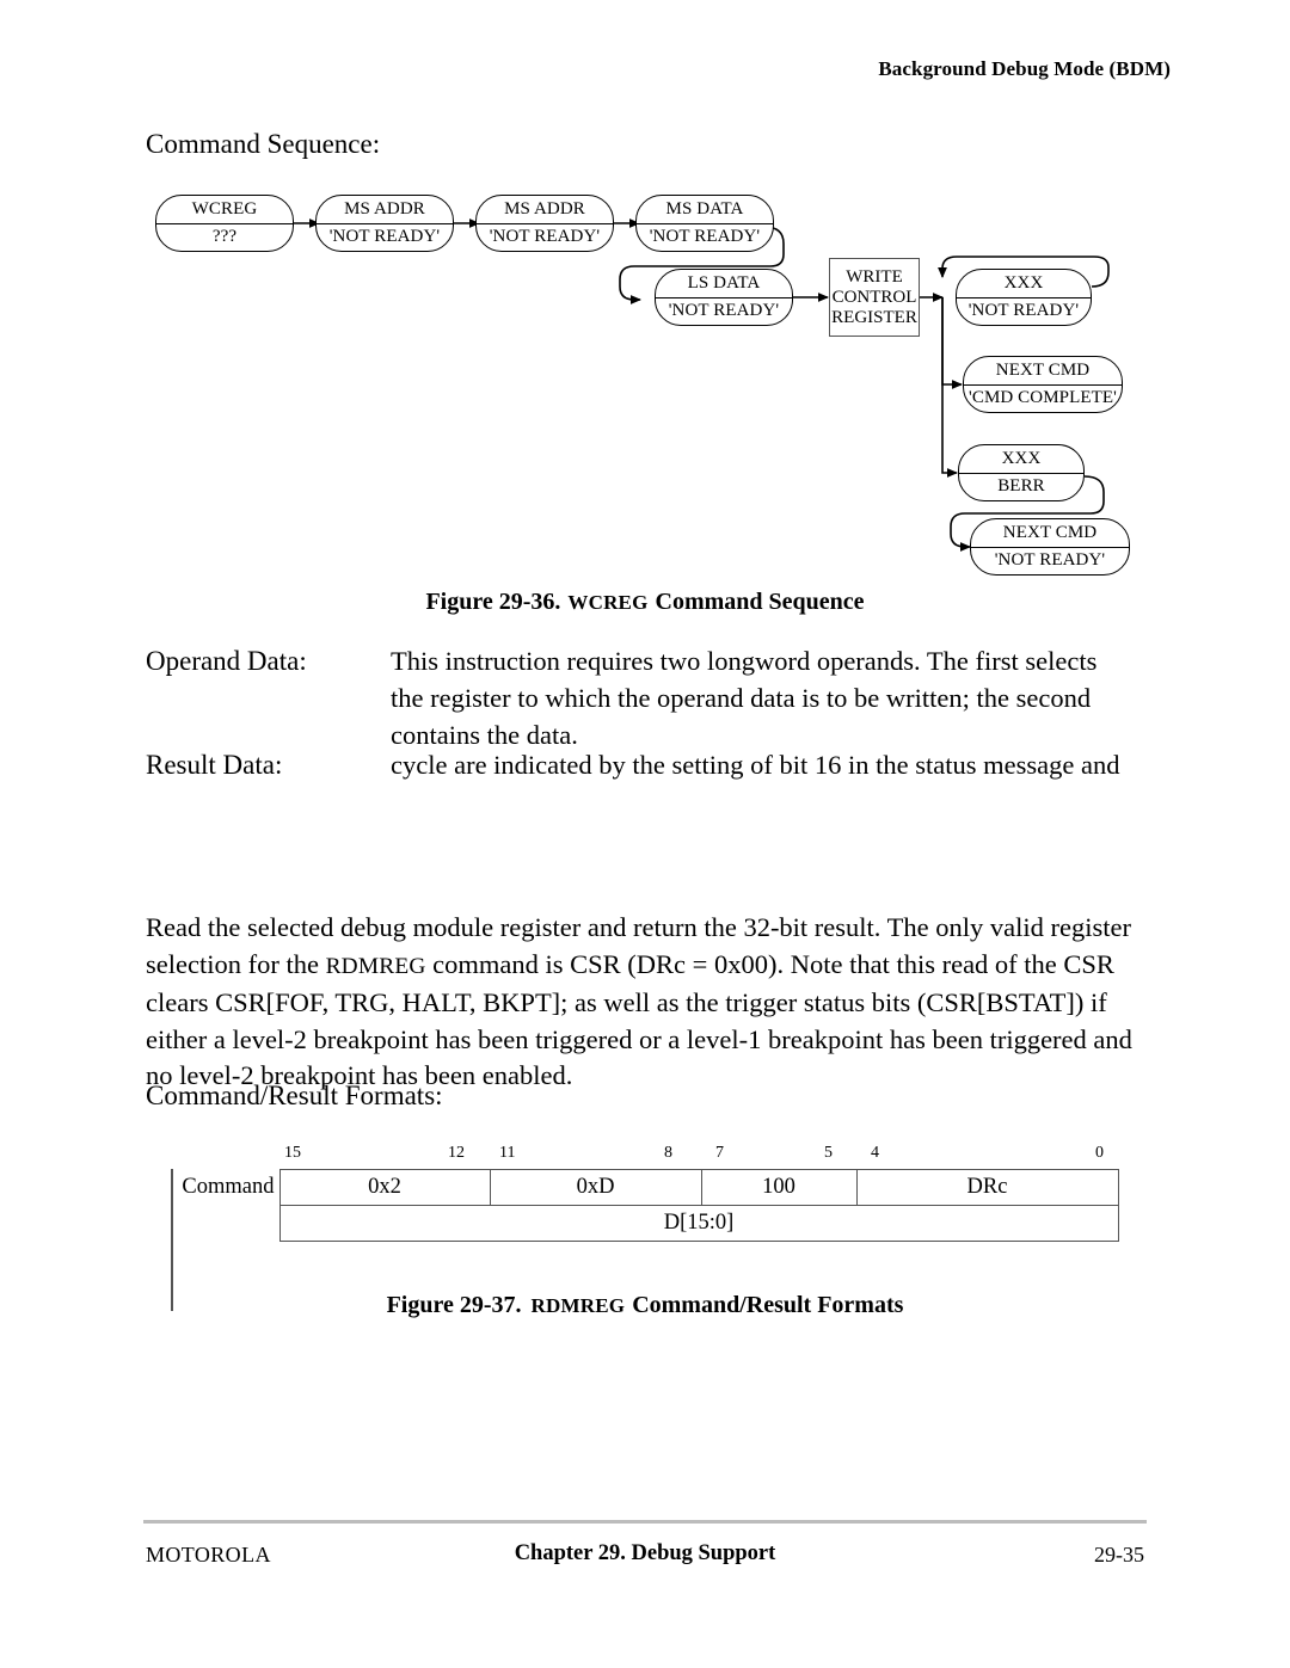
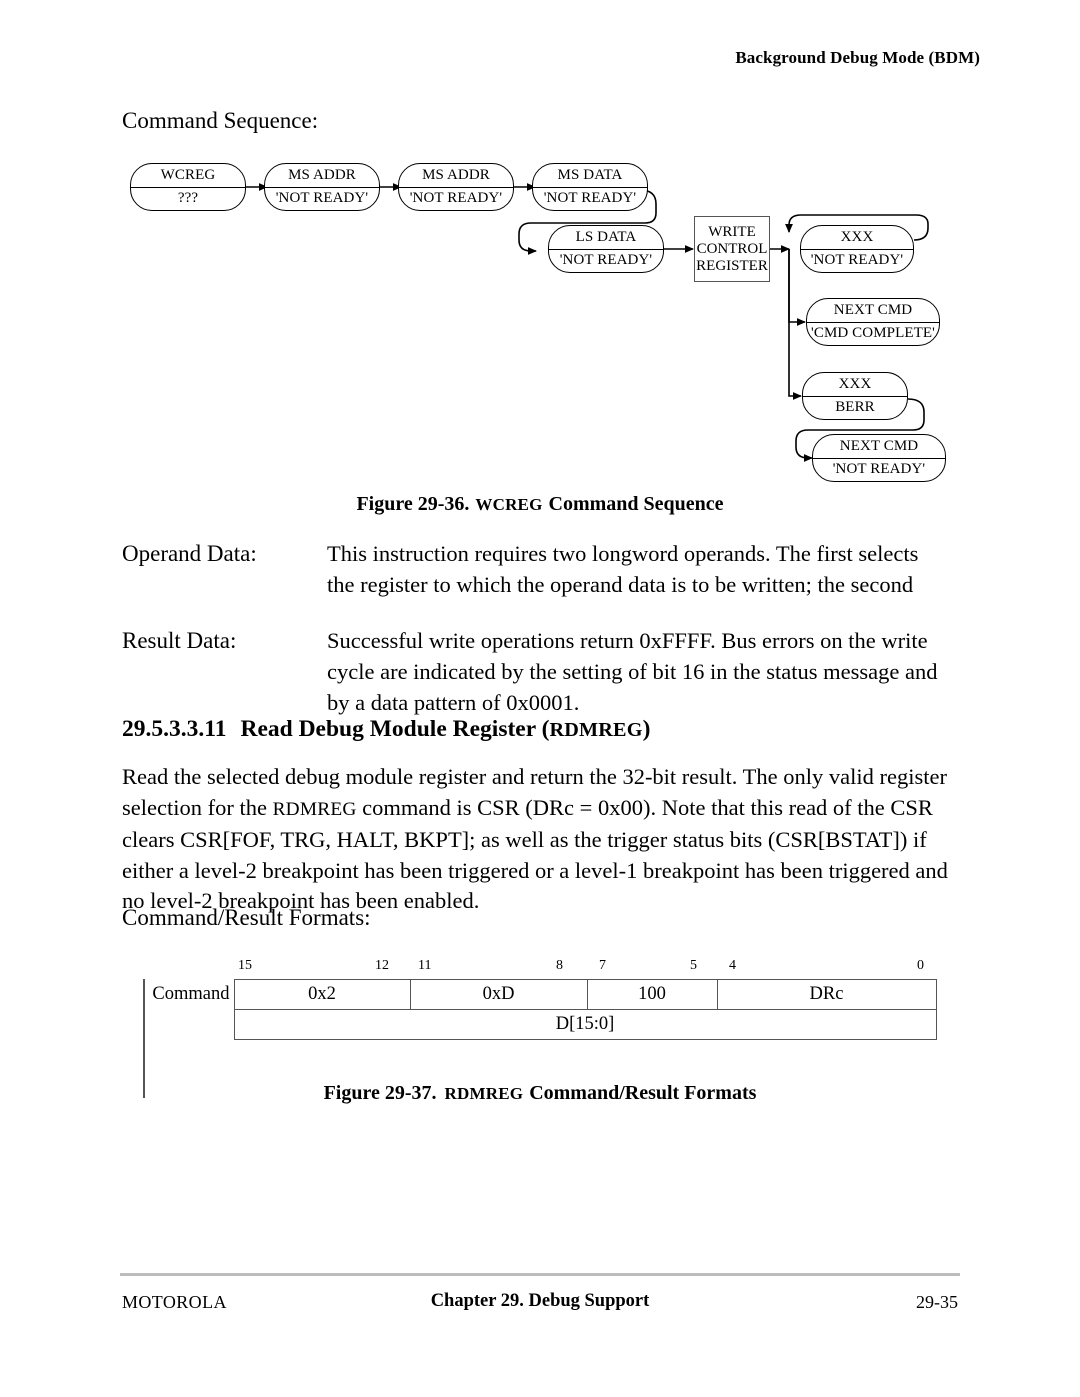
  Background Debug Mode (BDM)
  Command Sequence:
  WCREG
  ???
  MS ADDR
  'NOT READY'
  MS ADDR
  'NOT READY'
  MS DATA
  'NOT READY'
  LS DATA
  'NOT READY'
  WRITE
  CONTROL
  REGISTER
  XXX
  'NOT READY'
  NEXT CMD
  'CMD COMPLETE'
  XXX
  BERR
  NEXT CMD
  'NOT READY'
  Figure 29-36. WCREG Command Sequence
  Operand Data:
  This instruction requires two longword operands. The first selects
  the register to which the operand data is to be written; the second
- contains the data.
  Result Data:
+ Successful write operations return 0xFFFF. Bus errors on the write
  cycle are indicated by the setting of bit 16 in the status message and
+ by a data pattern of 0x0001.
+ 29.5.3.3.11 Read Debug Module Register (RDMREG)
  Read the selected debug module register and return the 32-bit result. The only valid register
  selection for the RDMREG command is CSR (DRc = 0x00). Note that this read of the CSR
  clears CSR[FOF, TRG, HALT, BKPT]; as well as the trigger status bits (CSR[BSTAT]) if
  either a level-2 breakpoint has been triggered or a level-1 breakpoint has been triggered and
  no level-2 breakpoint has been enabled.
  Command/Result Formats:
  15
  12
  11
  8
  7
  5
  4
  0
  Command	0x2	0xD	100	DRc
  	D[15:0]
  Figure 29-37. RDMREG Command/Result Formats
  MOTOROLA
  Chapter 29. Debug Support
  29-35
